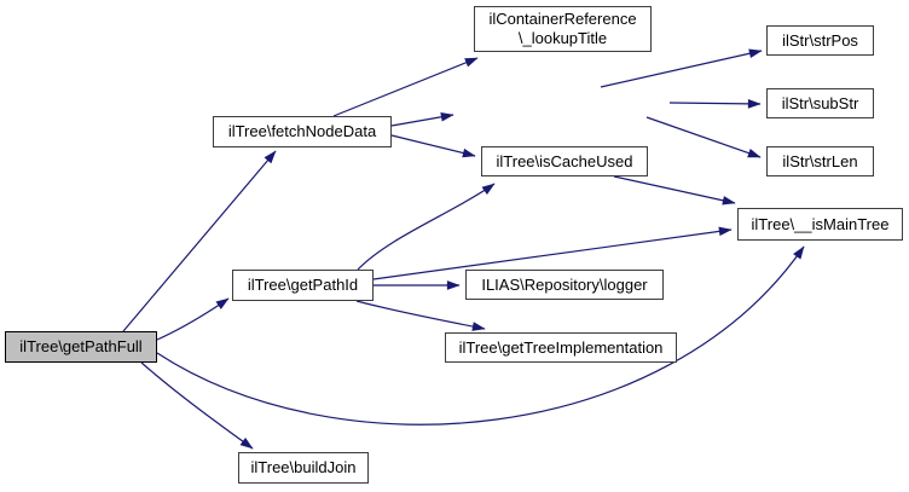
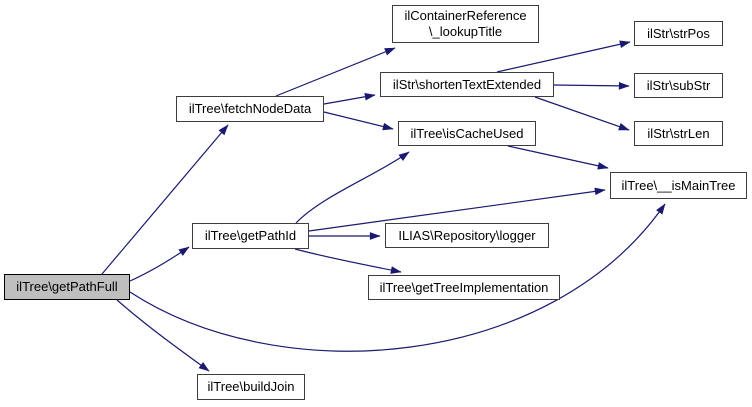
  ilTree\getPathFull
  ilTree\fetchNodeData
  ilContainerReference
  \_lookupTitle
+ ilStr\shortenTextExtended
  ilStr\strPos
  ilStr\subStr
  ilStr\strLen
  ilTree\isCacheUsed
  ilTree\__isMainTree
  ilTree\getPathId
  ILIAS\Repository\logger
  ilTree\getTreeImplementation
  ilTree\buildJoin
